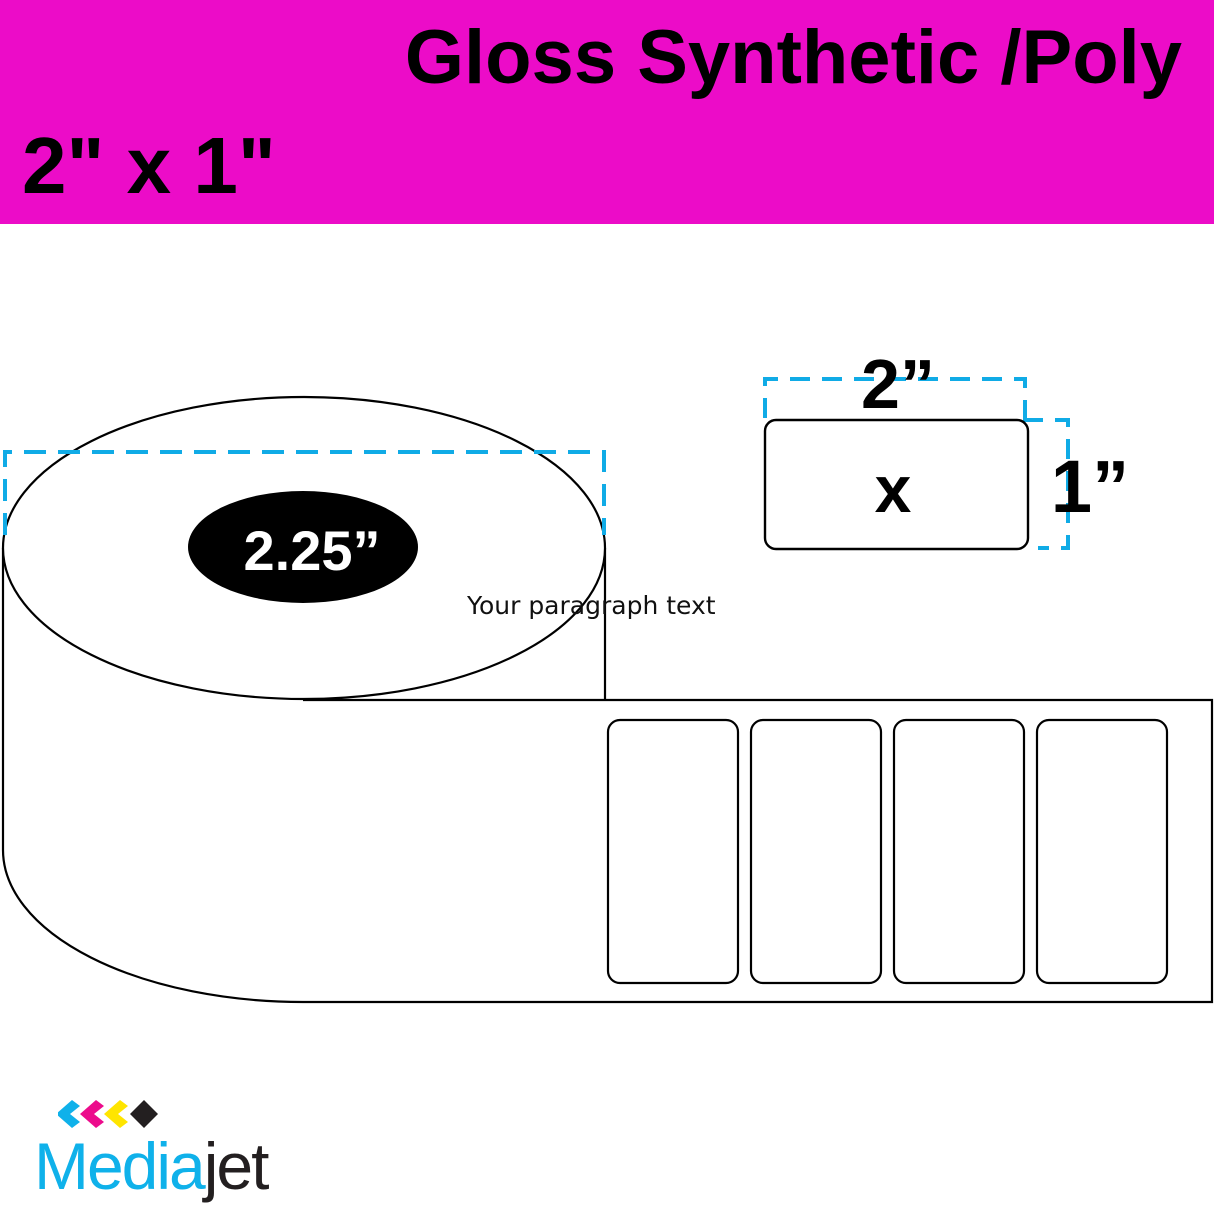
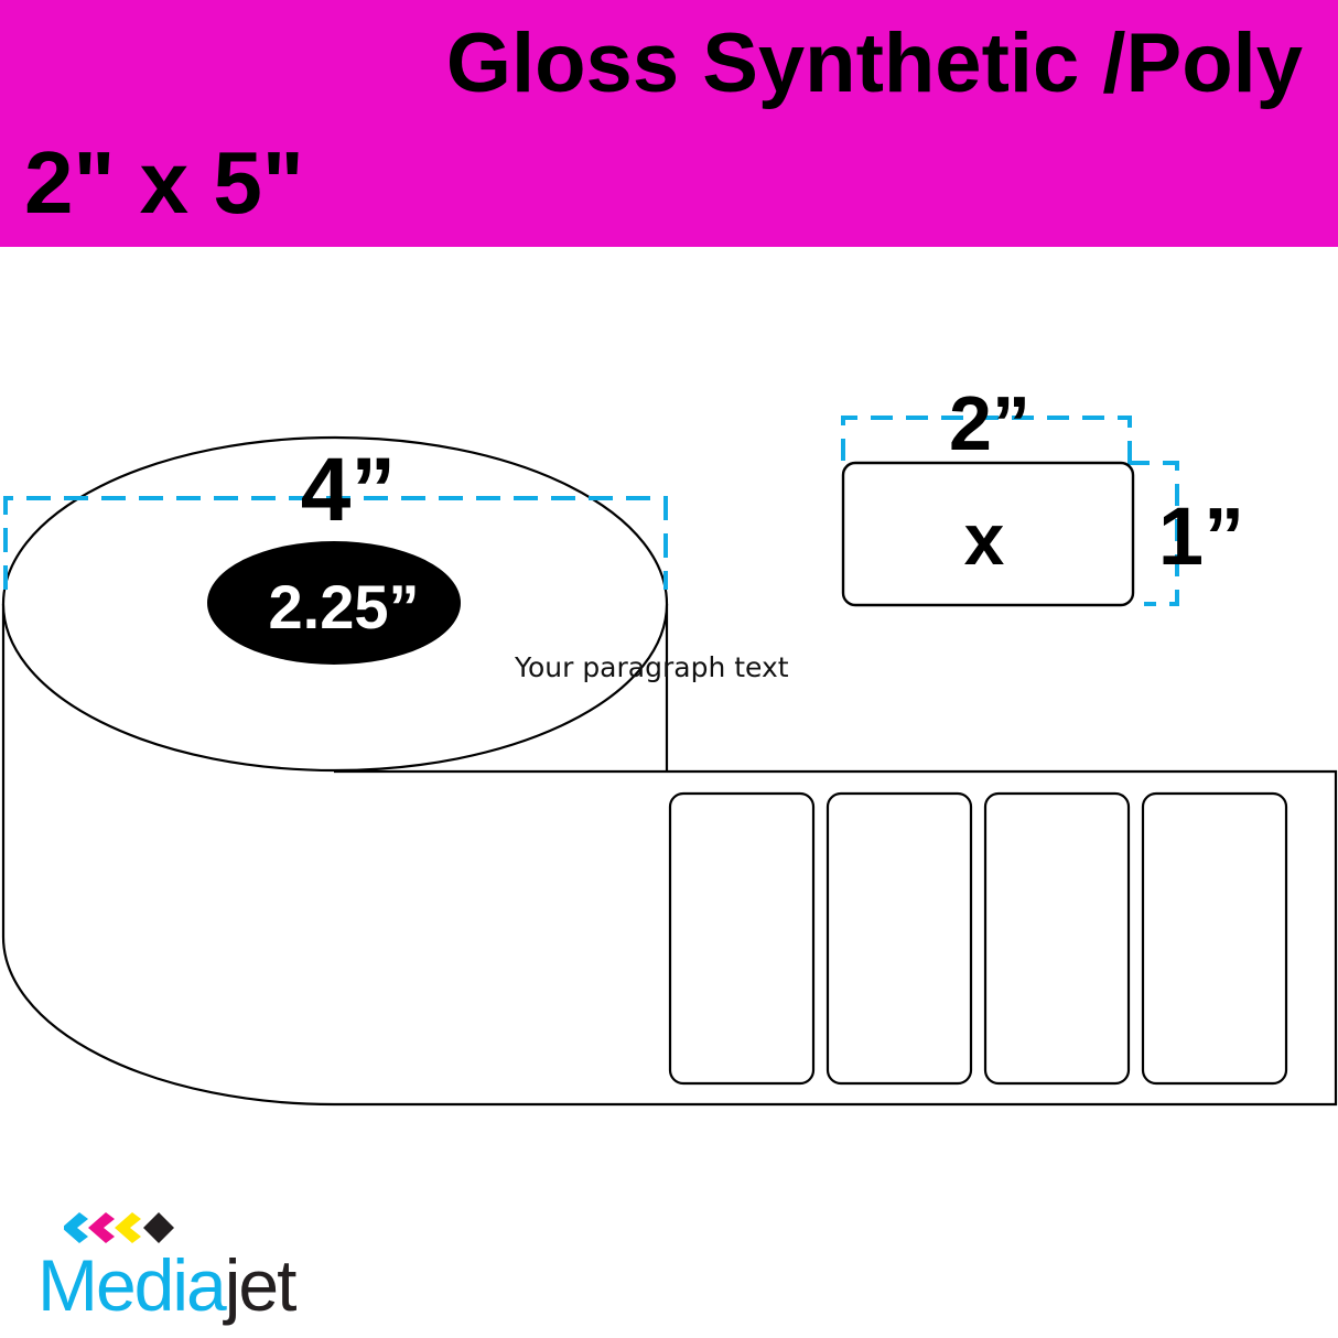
  Gloss Synthetic /Poly
- 2" x 1"
+ 2" x 5"
  2.25”
+ 4”
  2”
  1”
  x
  Your paragraph text
  Mediajet
